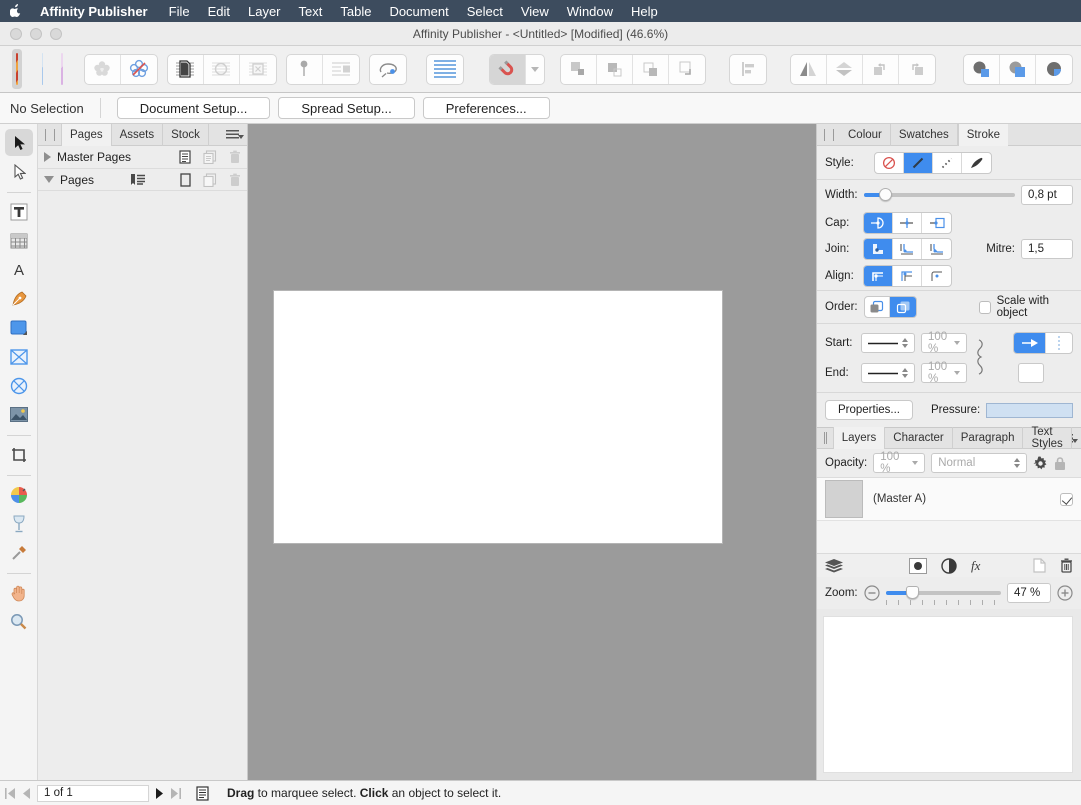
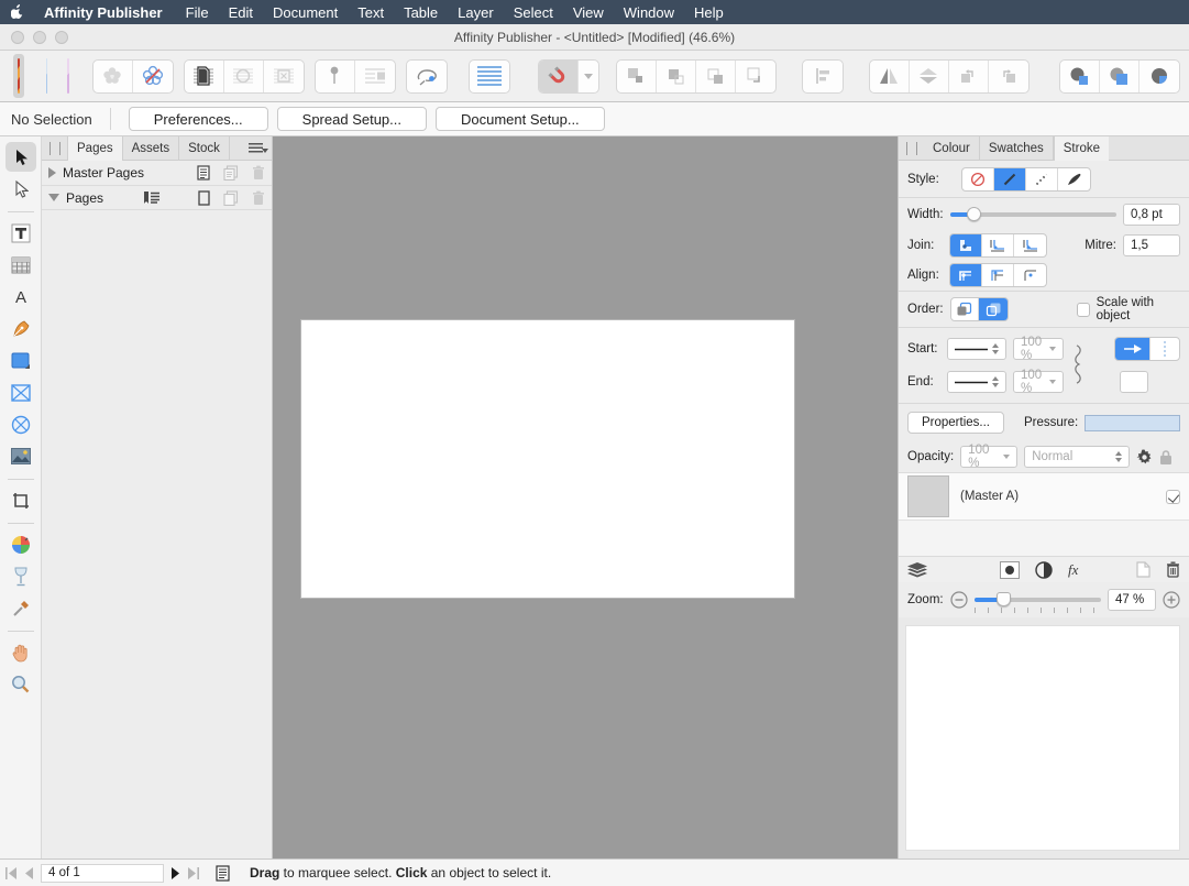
  Affinity Publisher
  File
  Edit
- Layer
+ Document
  Text
  Table
- Document
+ Layer
  Select
  View
  Window
  Help
  Affinity Publisher - <Untitled> [Modified] (46.6%)
  No Selection
- Document Setup...
+ Preferences...
  Spread Setup...
- Preferences...
+ Document Setup...
  A
  Pages
  Assets
  Stock
  Master Pages
  Pages
  Colour
  Swatches
  Stroke
  Style:
  Width:
  0,8 pt
- Cap:
  Join:
  Mitre:
  1,5
  Align:
  Order:
  Scale with object
  Start:
  100 %
  End:
  100 %
  Properties...
  Pressure:
- Layers
- Character
- Paragraph
- Text Styles
  Opacity:
  100 %
  Normal
  (Master A)
  fx
  Zoom:
  47 %
- 1 of 1
+ 4 of 1
  Drag to marquee select. Click an object to select it.
